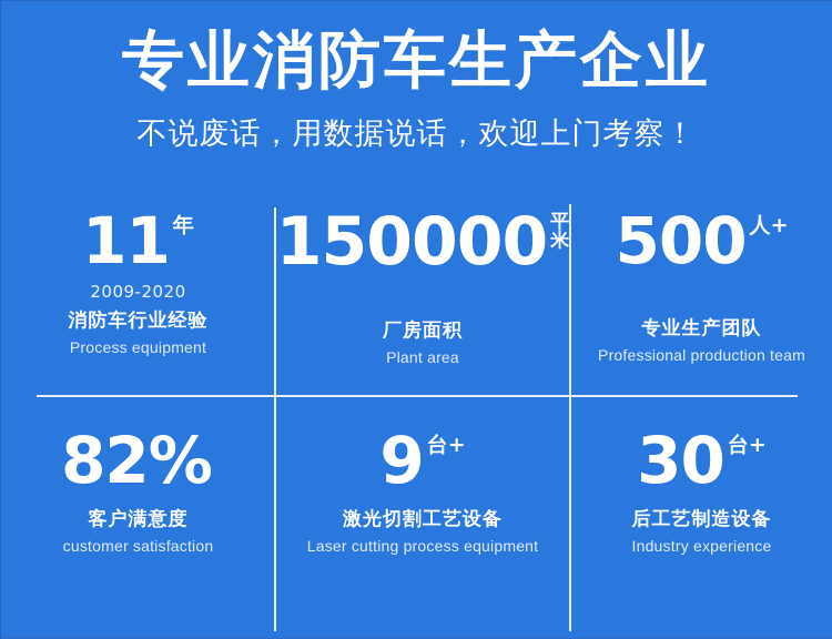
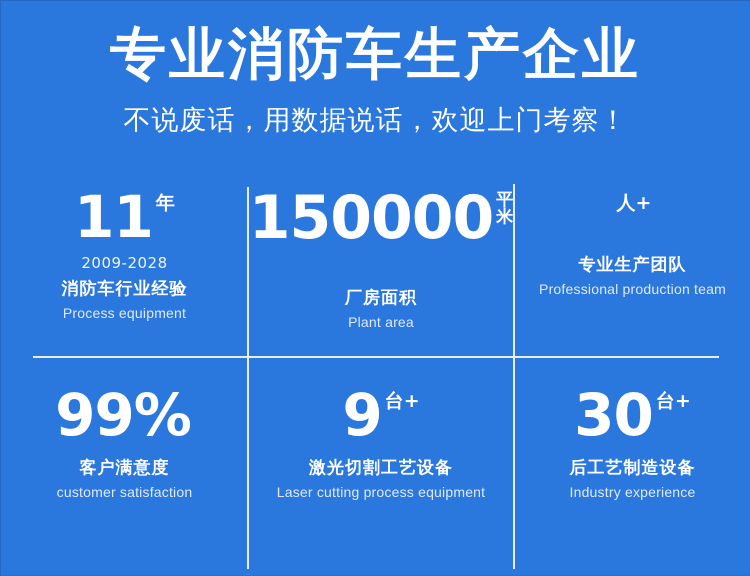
  专业消防车生产企业
  不说废话，用数据说话，欢迎上门考察！
  11
  年
- 2009-2020
+ 2009-2028
  消防车行业经验
  Process equipment
  150000
  平
  米
  厂房面积
  Plant area
- 500
  人+
  专业生产团队
  Professional production team
- 82%
+ 99%
  客户满意度
  customer satisfaction
  9
  台+
  激光切割工艺设备
  Laser cutting process equipment
  30
  台+
  后工艺制造设备
  Industry experience
